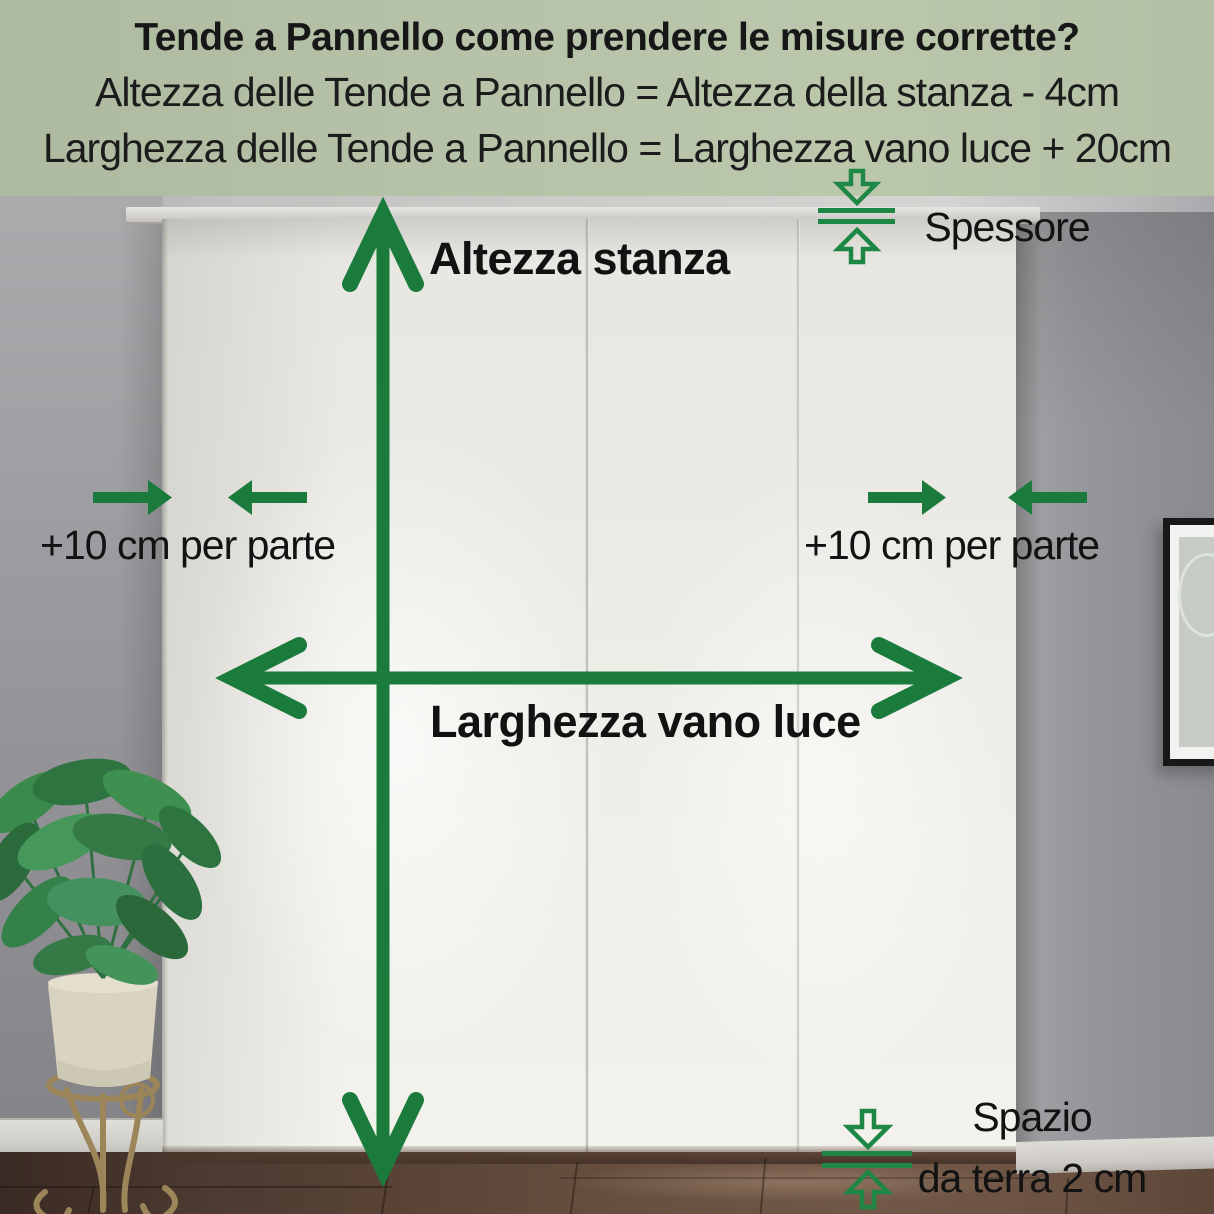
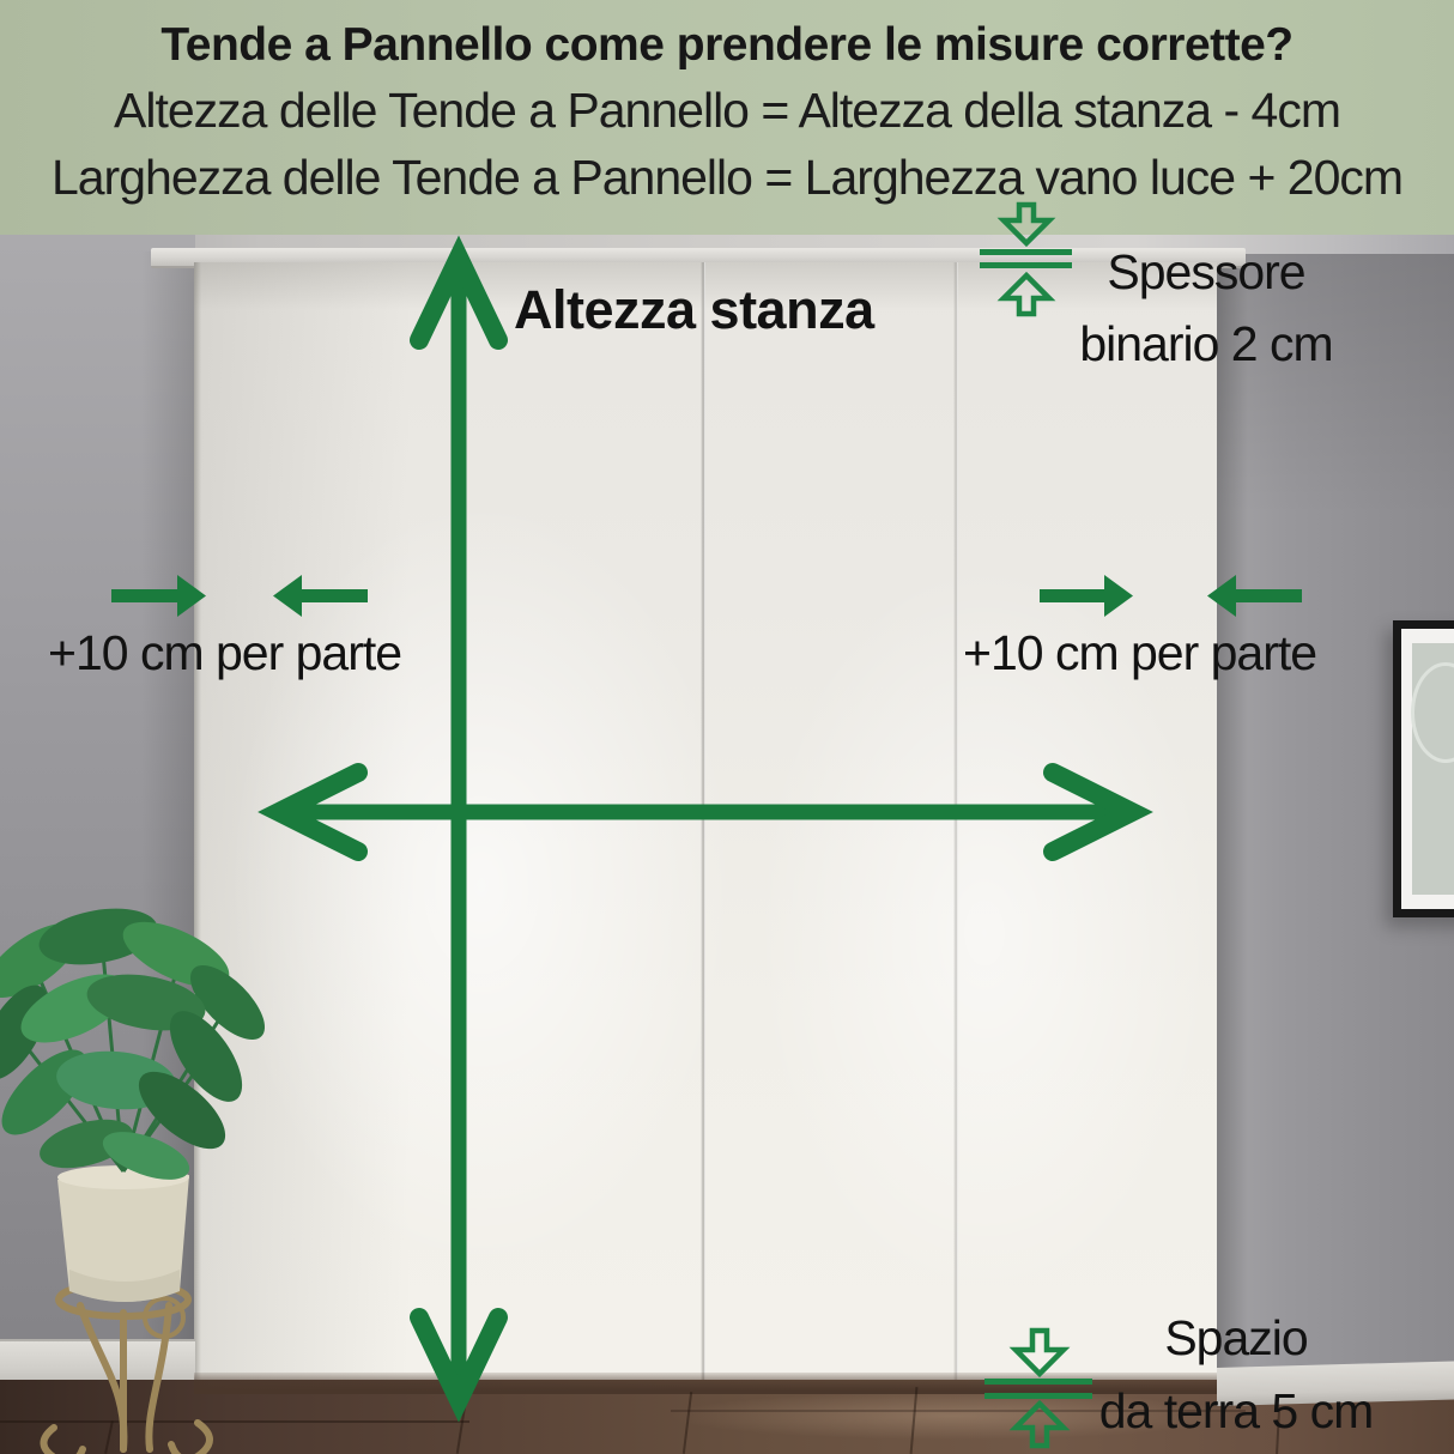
  Tende a Pannello come prendere le misure corrette?
  Altezza delle Tende a Pannello = Altezza della stanza - 4cm
  Larghezza delle Tende a Pannello = Larghezza vano luce + 20cm
  Altezza stanza
- Larghezza vano luce
  +10 cm per parte
  +10 cm per parte
  Spessore
+ binario 2 cm
  Spazio
- da terra 2 cm
+ da terra 5 cm
